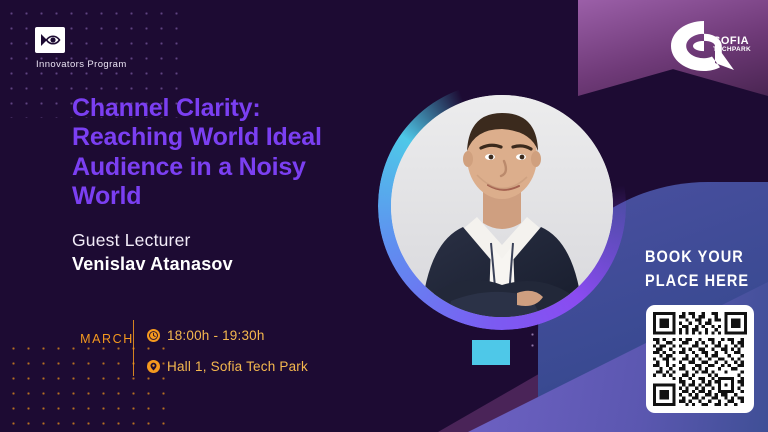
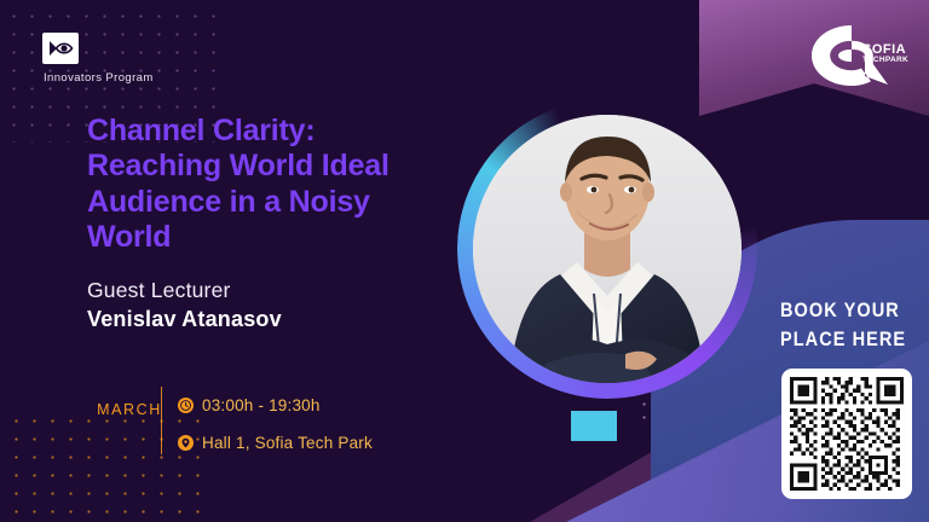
  Innovators Program
  SOFIA
  Channel Clarity: Reaching World Ideal Audience in a Noisy World
  Guest Lecturer
  Venislav Atanasov
  MARCH
- 18:00h - 19:30h
+ 03:00h - 19:30h
  Hall 1, Sofia Tech Park
  BOOK YOUR
  PLACE HERE
